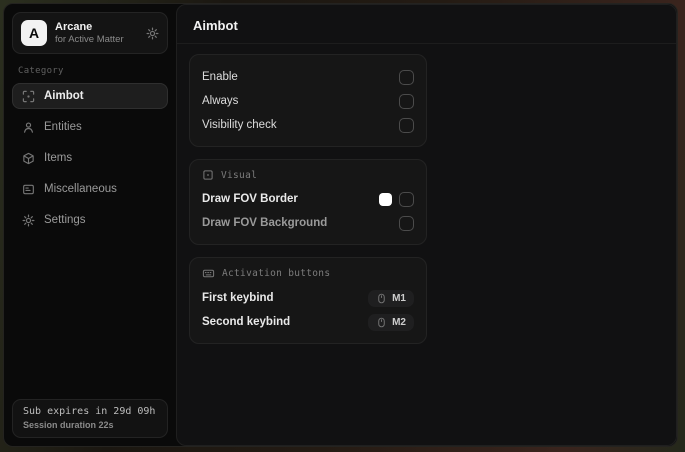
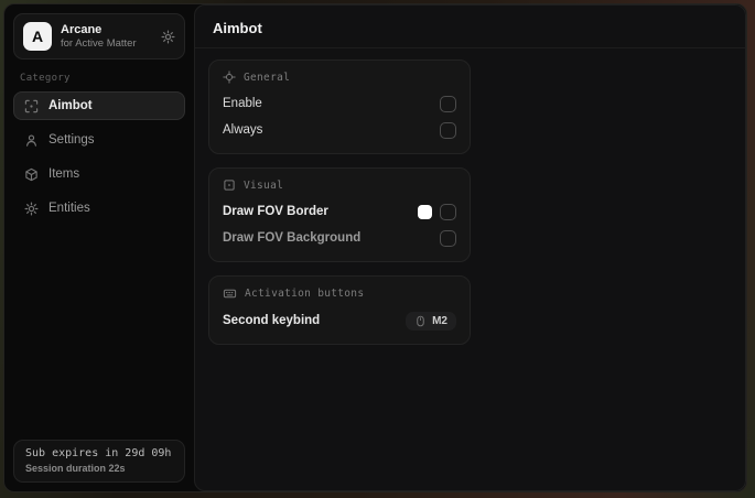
  A
  Arcane
  for Active Matter
  Category
  Aimbot
- Entities
+ Settings
  Items
- Miscellaneous
- Settings
+ Entities
  Sub expires in 29d 09h
  Session duration 22s
  Aimbot
+ General
  Enable
  Always
- Visibility check
  Visual
  Draw FOV Border
  Draw FOV Background
  Activation buttons
- First keybind
- M1
  Second keybind
  M2
